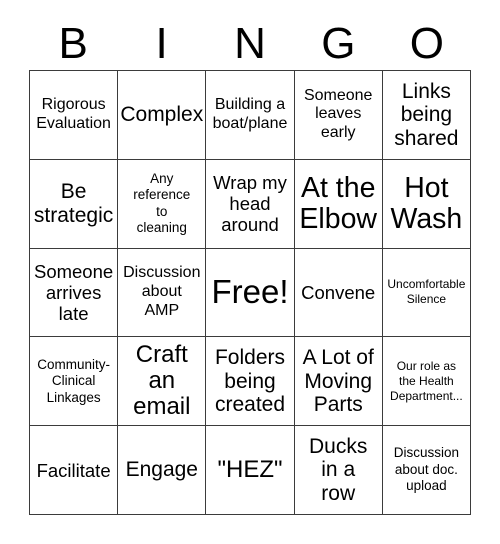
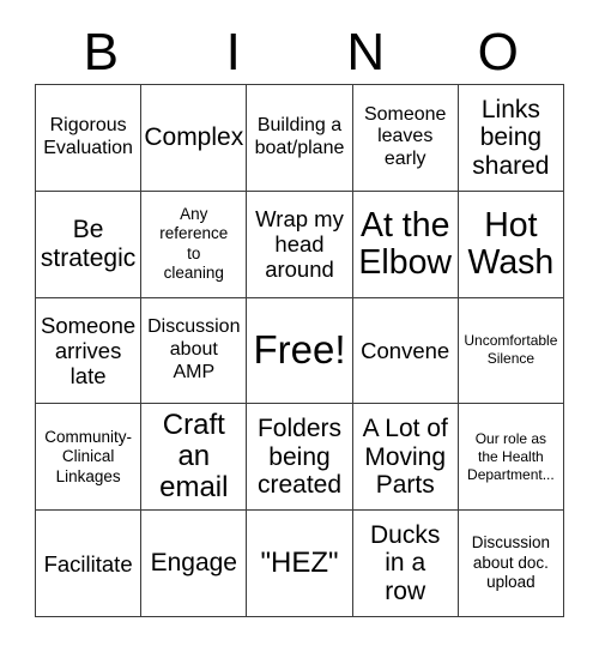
  B
  I
  N
- G
  O
  Rigorous
  Evaluation
  Complex
  Building a
  boat/plane
  Someone
  leaves
  early
  Links
  being
  shared
  Be
  strategic
  Any
  reference
  to
  cleaning
  Wrap my
  head
  around
  At the
  Elbow
  Hot
  Wash
  Someone
  arrives
  late
  Discussion
  about
  AMP
  Free!
  Convene
  Uncomfortable
  Silence
  Community-
  Clinical
  Linkages
  Craft
  an
  email
  Folders
  being
  created
  A Lot of
  Moving
  Parts
  Our role as
  the Health
  Department...
  Facilitate
  Engage
  "HEZ"
  Ducks
  in a
  row
  Discussion
  about doc.
  upload
